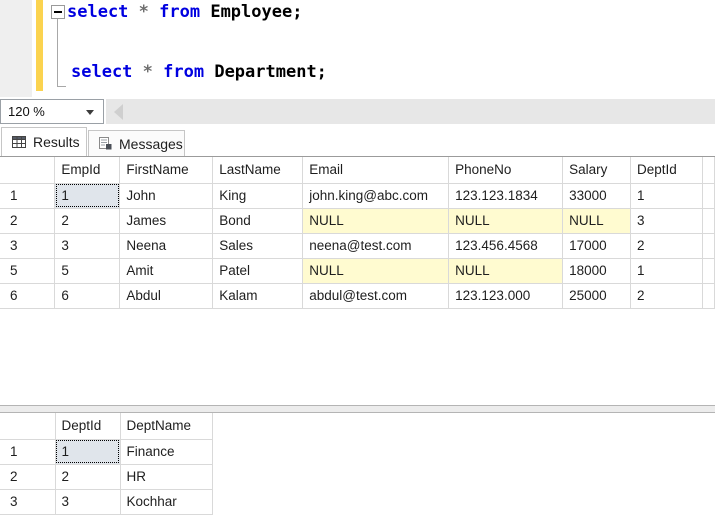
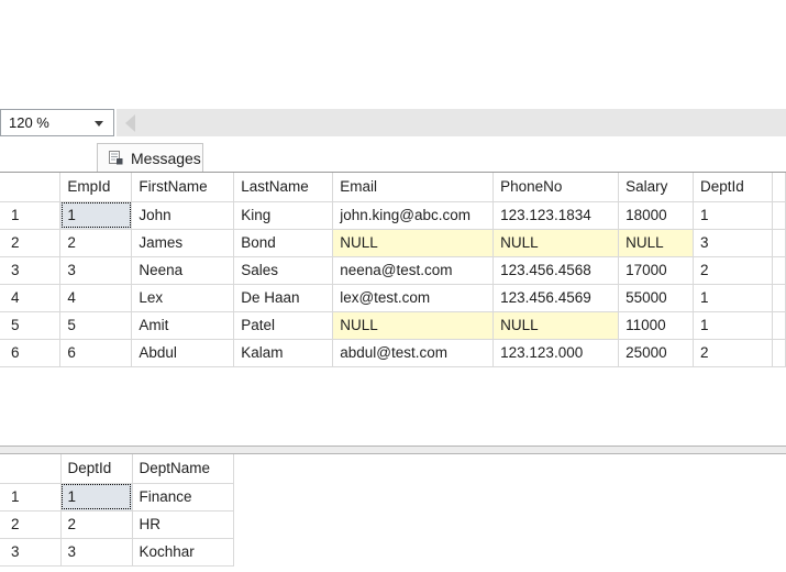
- select * from Employee;
- select * from Department;
  120 %
- Results
  Messages
  	EmpId	FirstName	LastName	Email	PhoneNo	Salary	DeptId
- 1	1	John	King	john.king@abc.com	123.123.1834	33000	1
+ 1	1	John	King	john.king@abc.com	123.123.1834	18000	1
  2	2	James	Bond	NULL	NULL	NULL	3
  3	3	Neena	Sales	neena@test.com	123.456.4568	17000	2
+ 4	4	Lex	De Haan	lex@test.com	123.456.4569	55000	1
- 5	5	Amit	Patel	NULL	NULL	18000	1
+ 5	5	Amit	Patel	NULL	NULL	11000	1
  6	6	Abdul	Kalam	abdul@test.com	123.123.000	25000	2
  	DeptId	DeptName
  1	1	Finance
  2	2	HR
  3	3	Kochhar
